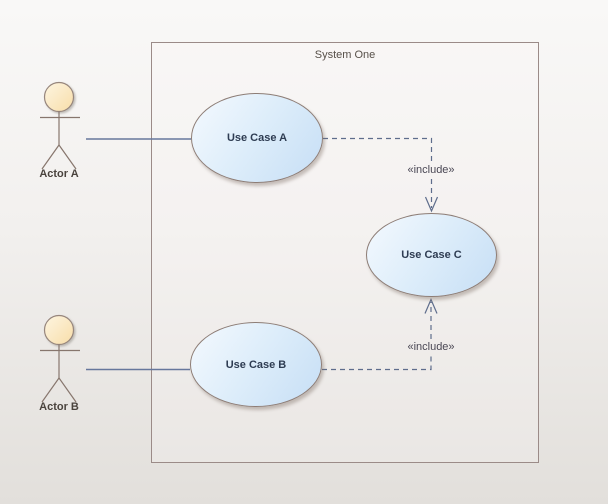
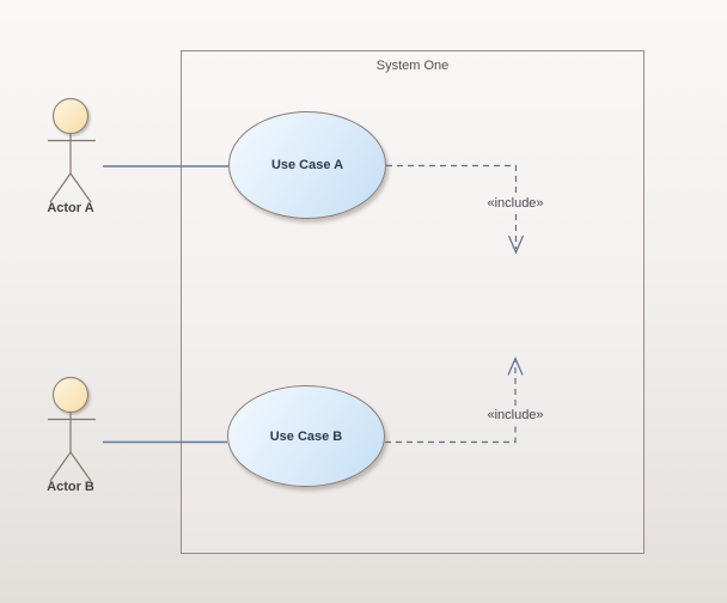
  System One
  Use Case A
  Use Case B
- Use Case C
  Actor A
  Actor B
  «include»
  «include»
